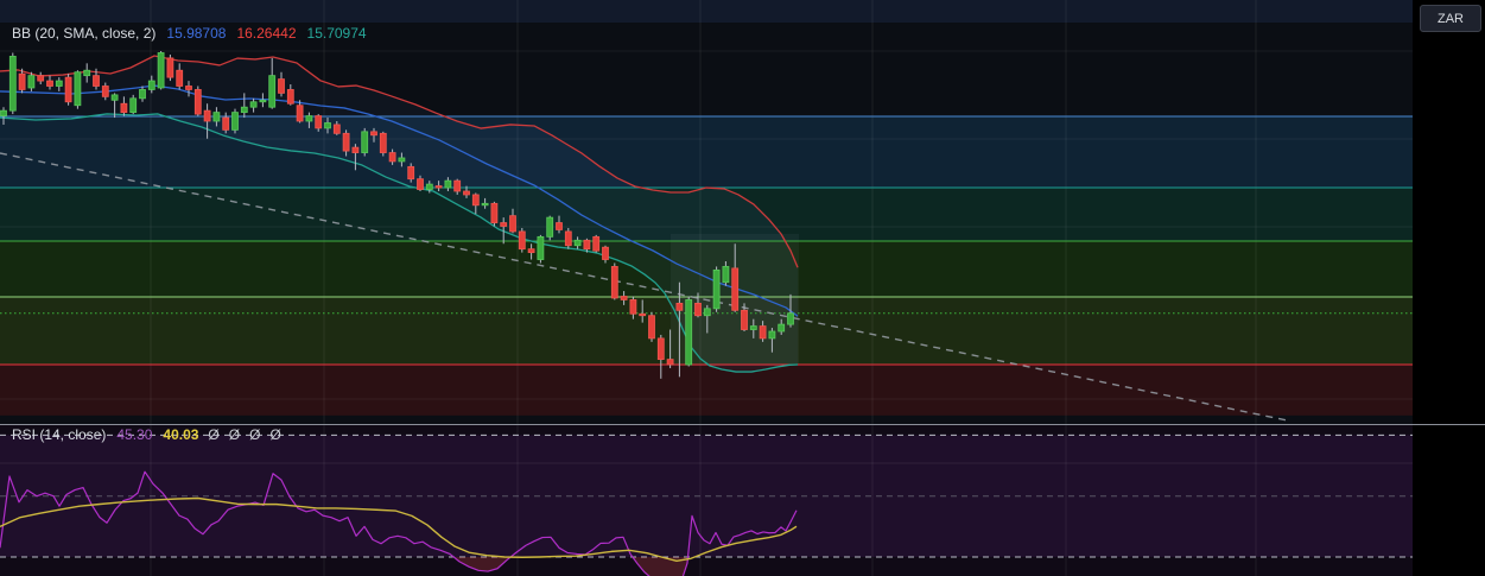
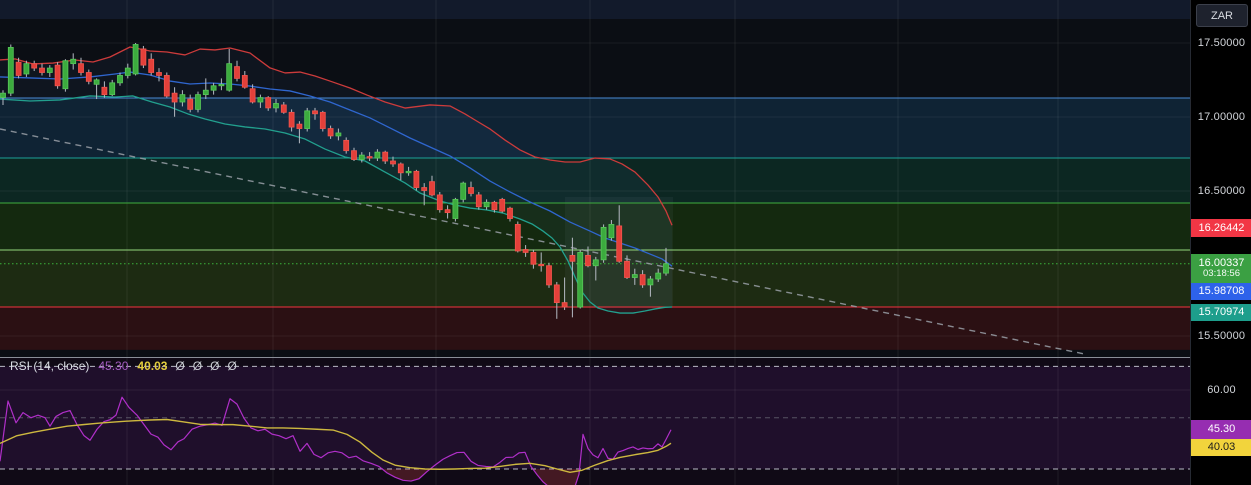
- BB (20, SMA, close, 2) 15.98708 16.26442 15.70974
  RSI (14, close) 45.30 40.03 Ø Ø Ø Ø
+ 17.50000
+ 17.00000
+ 16.50000
+ 15.50000
+ 60.00
+ 16.26442
+ 16.00337
+ 03:18:56
+ 15.98708
+ 15.70974
+ 45.30
+ 40.03
  ZAR
